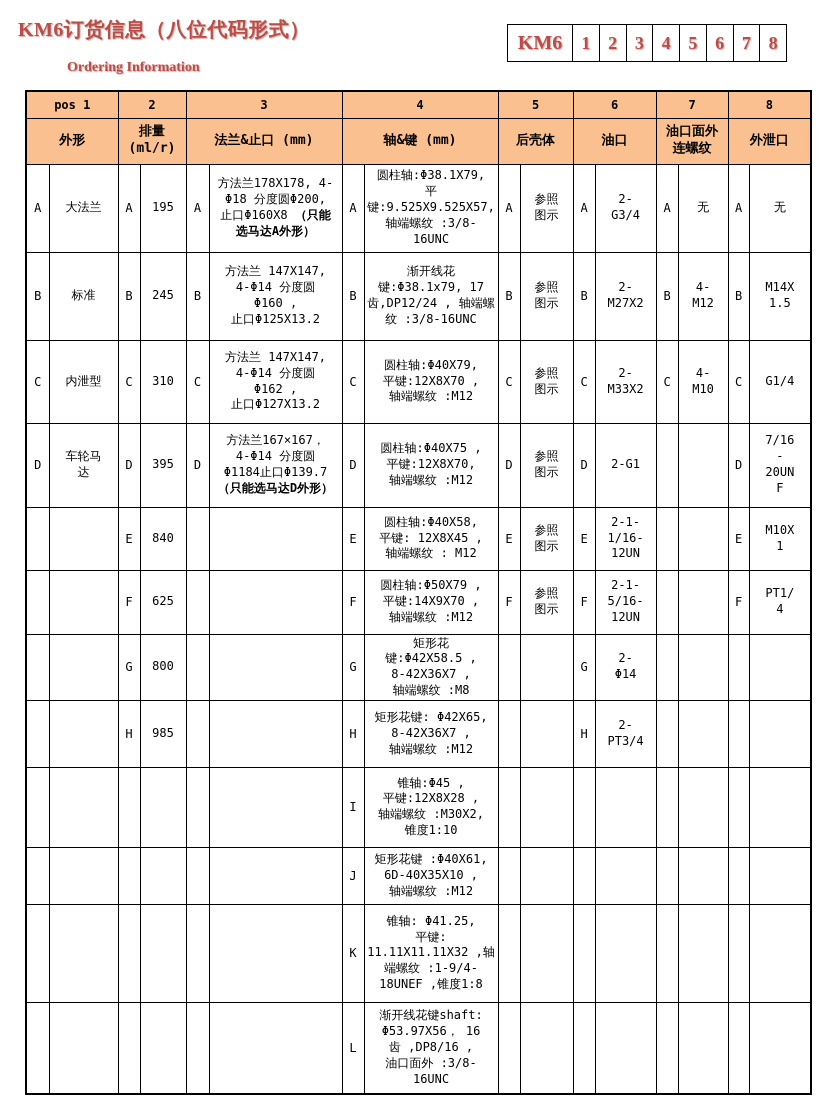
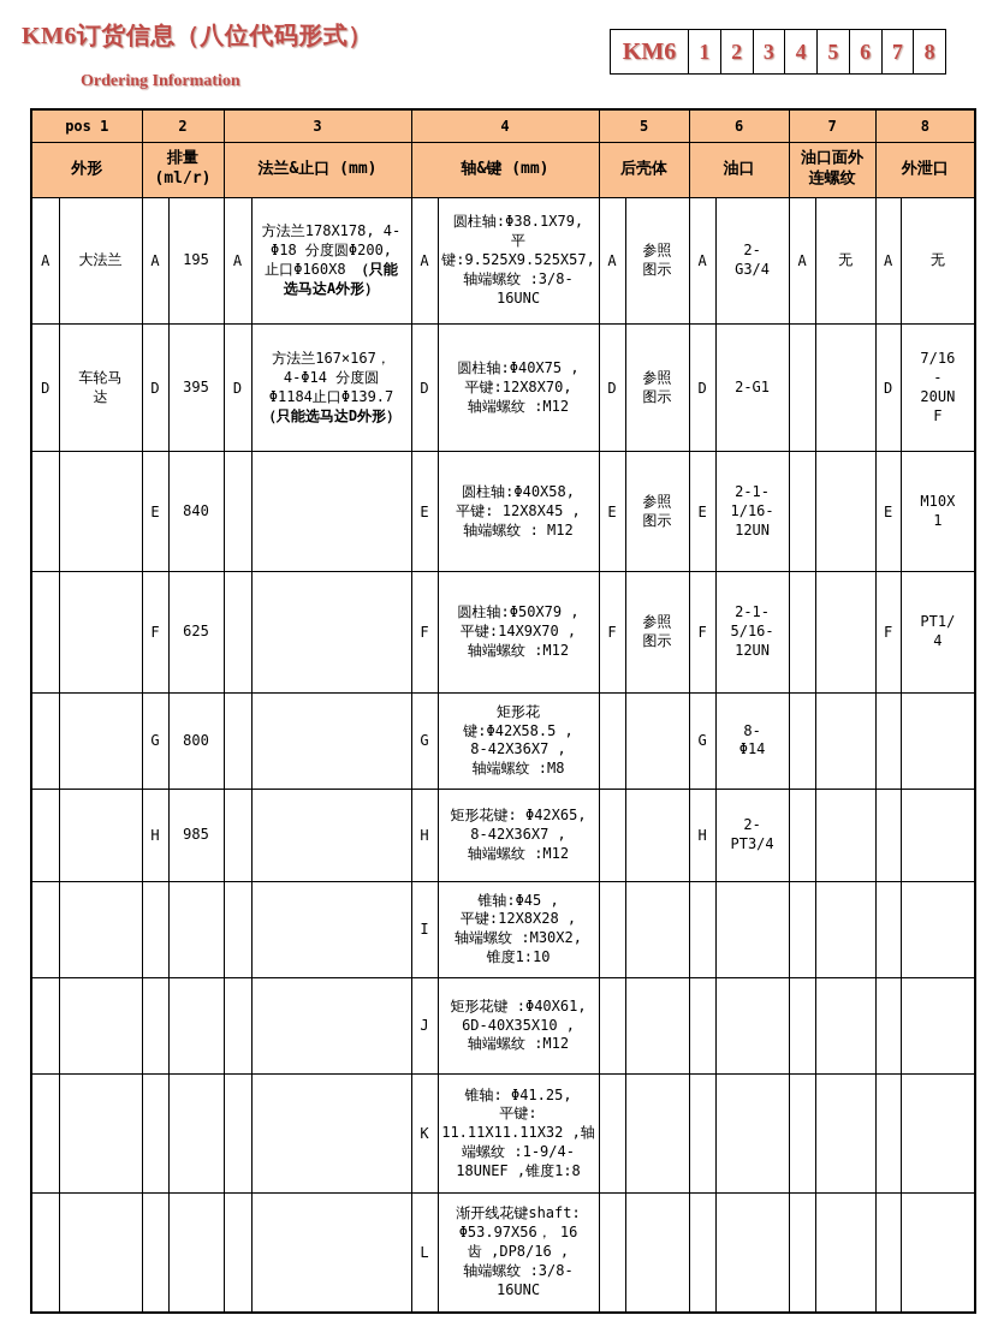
  KM6订货信息（八位代码形式）
  Ordering Information
  KM6
  1
  2
  3
  4
  5
  6
  7
  8
  pos 1	2	3	4	5	6	7	8
  外形	排量 (ml/r)	法兰&止口 (mm)	轴&键 (mm)	后壳体	油口	油口面外 连螺纹	外泄口
  A	大法兰	A	195	A	方法兰178X178, 4- Φ18 分度圆Φ200, 止口Φ160X8 （只能 选马达A外形）	A	圆柱轴:Φ38.1X79, 平 键:9.525X9.525X57, 轴端螺纹 :3/8- 16UNC	A	参照 图示	A	2- G3/4	A	无	A	无
- B	标准	B	245	B	方法兰 147X147, 4-Φ14 分度圆 Φ160 , 止口Φ125X13.2	B	渐开线花 键:Φ38.1x79, 17 齿,DP12/24 , 轴端螺 纹 :3/8-16UNC	B	参照 图示	B	2- M27X2	B	4- M12	B	M14X 1.5
- C	内泄型	C	310	C	方法兰 147X147, 4-Φ14 分度圆 Φ162 , 止口Φ127X13.2	C	圆柱轴:Φ40X79, 平键:12X8X70 , 轴端螺纹 :M12	C	参照 图示	C	2- M33X2	C	4- M10	C	G1/4
  D	车轮马 达	D	395	D	方法兰167×167， 4-Φ14 分度圆 Φ1184止口Φ139.7 （只能选马达D外形）	D	圆柱轴:Φ40X75 , 平键:12X8X70, 轴端螺纹 :M12	D	参照 图示	D	2-G1			D	7/16 - 20UN F
  		E	840			E	圆柱轴:Φ40X58, 平键: 12X8X45 , 轴端螺纹 : M12	E	参照 图示	E	2-1- 1/16- 12UN			E	M10X 1
  		F	625			F	圆柱轴:Φ50X79 , 平键:14X9X70 , 轴端螺纹 :M12	F	参照 图示	F	2-1- 5/16- 12UN			F	PT1/ 4
- 		G	800			G	矩形花 键:Φ42X58.5 , 8-42X36X7 , 轴端螺纹 :M8			G	2- Φ14
+ 		G	800			G	矩形花 键:Φ42X58.5 , 8-42X36X7 , 轴端螺纹 :M8			G	8- Φ14
  		H	985			H	矩形花键: Φ42X65, 8-42X36X7 , 轴端螺纹 :M12			H	2- PT3/4
  						I	锥轴:Φ45 , 平键:12X8X28 , 轴端螺纹 :M30X2, 锥度1:10
  						J	矩形花键 :Φ40X61, 6D-40X35X10 , 轴端螺纹 :M12
  						K	锥轴: Φ41.25, 平键: 11.11X11.11X32 ,轴 端螺纹 :1-9/4- 18UNEF ,锥度1:8
- 						L	渐开线花键shaft: Φ53.97X56， 16 齿 ,DP8/16 , 油口面外 :3/8- 16UNC
+ 						L	渐开线花键shaft: Φ53.97X56， 16 齿 ,DP8/16 , 轴端螺纹 :3/8- 16UNC
